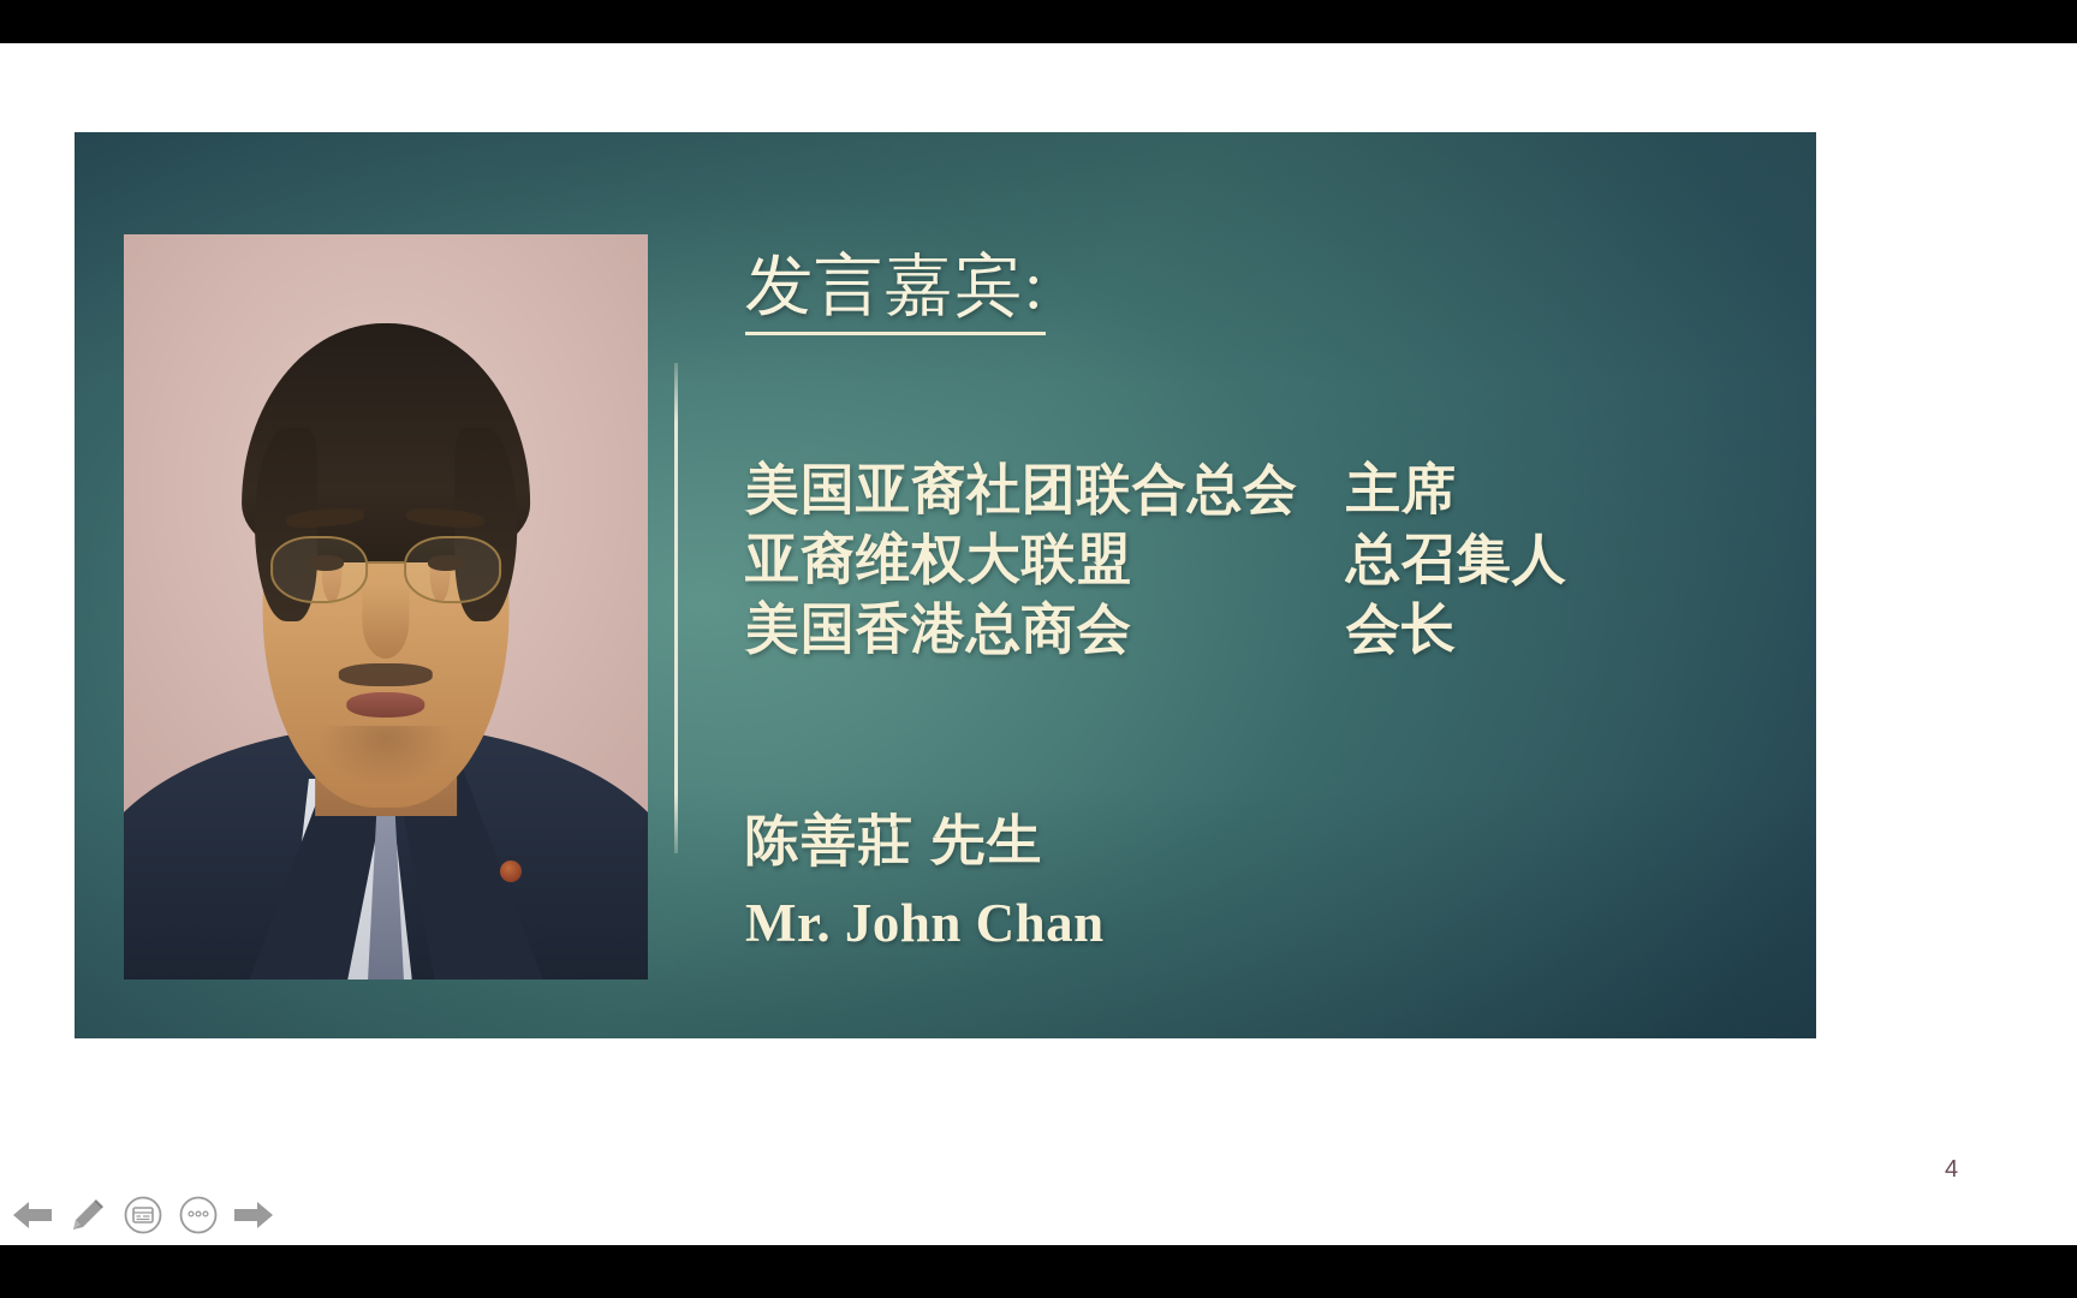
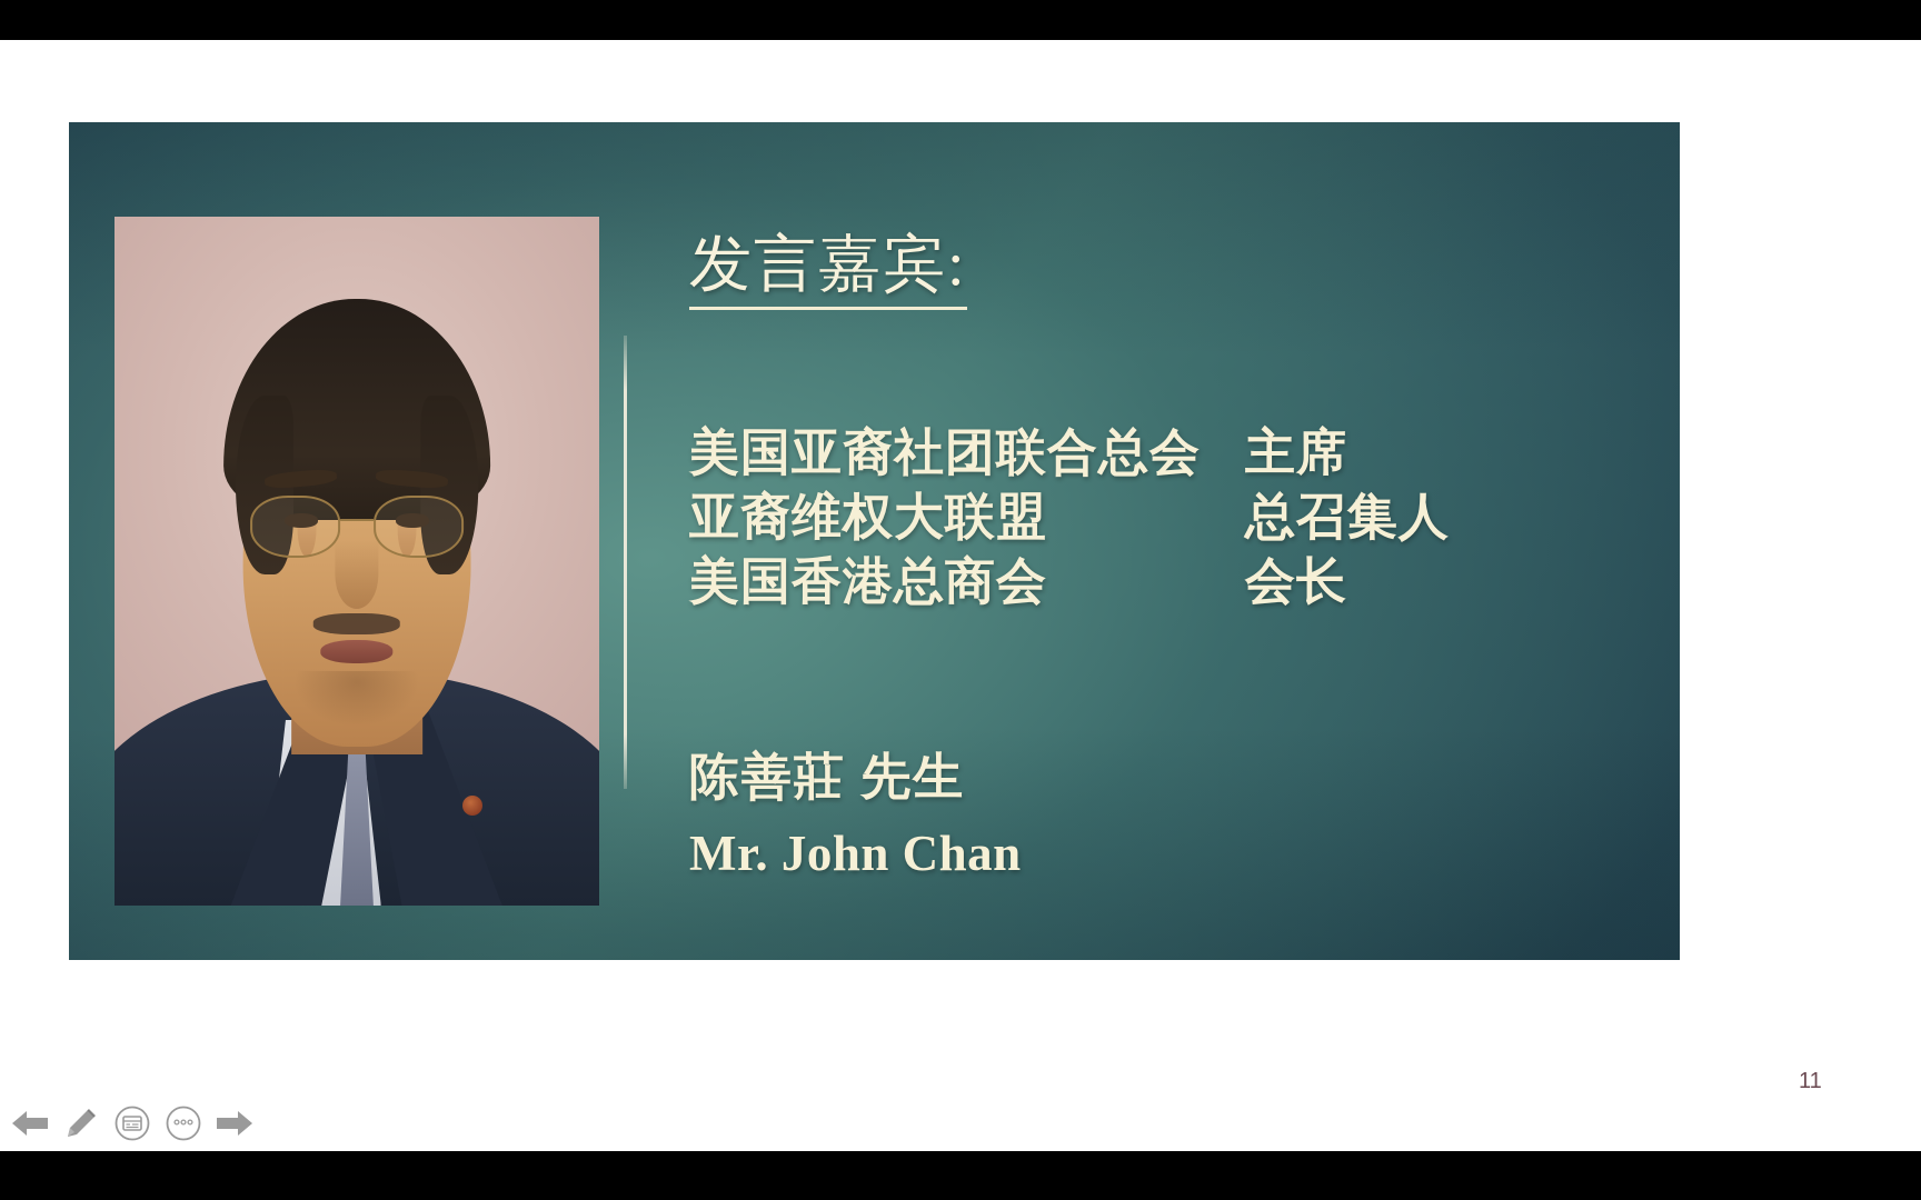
  发言嘉宾:
  美国亚裔社团联合总会
  主席
  亚裔维权大联盟
  总召集人
  美国香港总商会
  会长
  陈善莊 先生
  Mr. John Chan
- 4
+ 11
